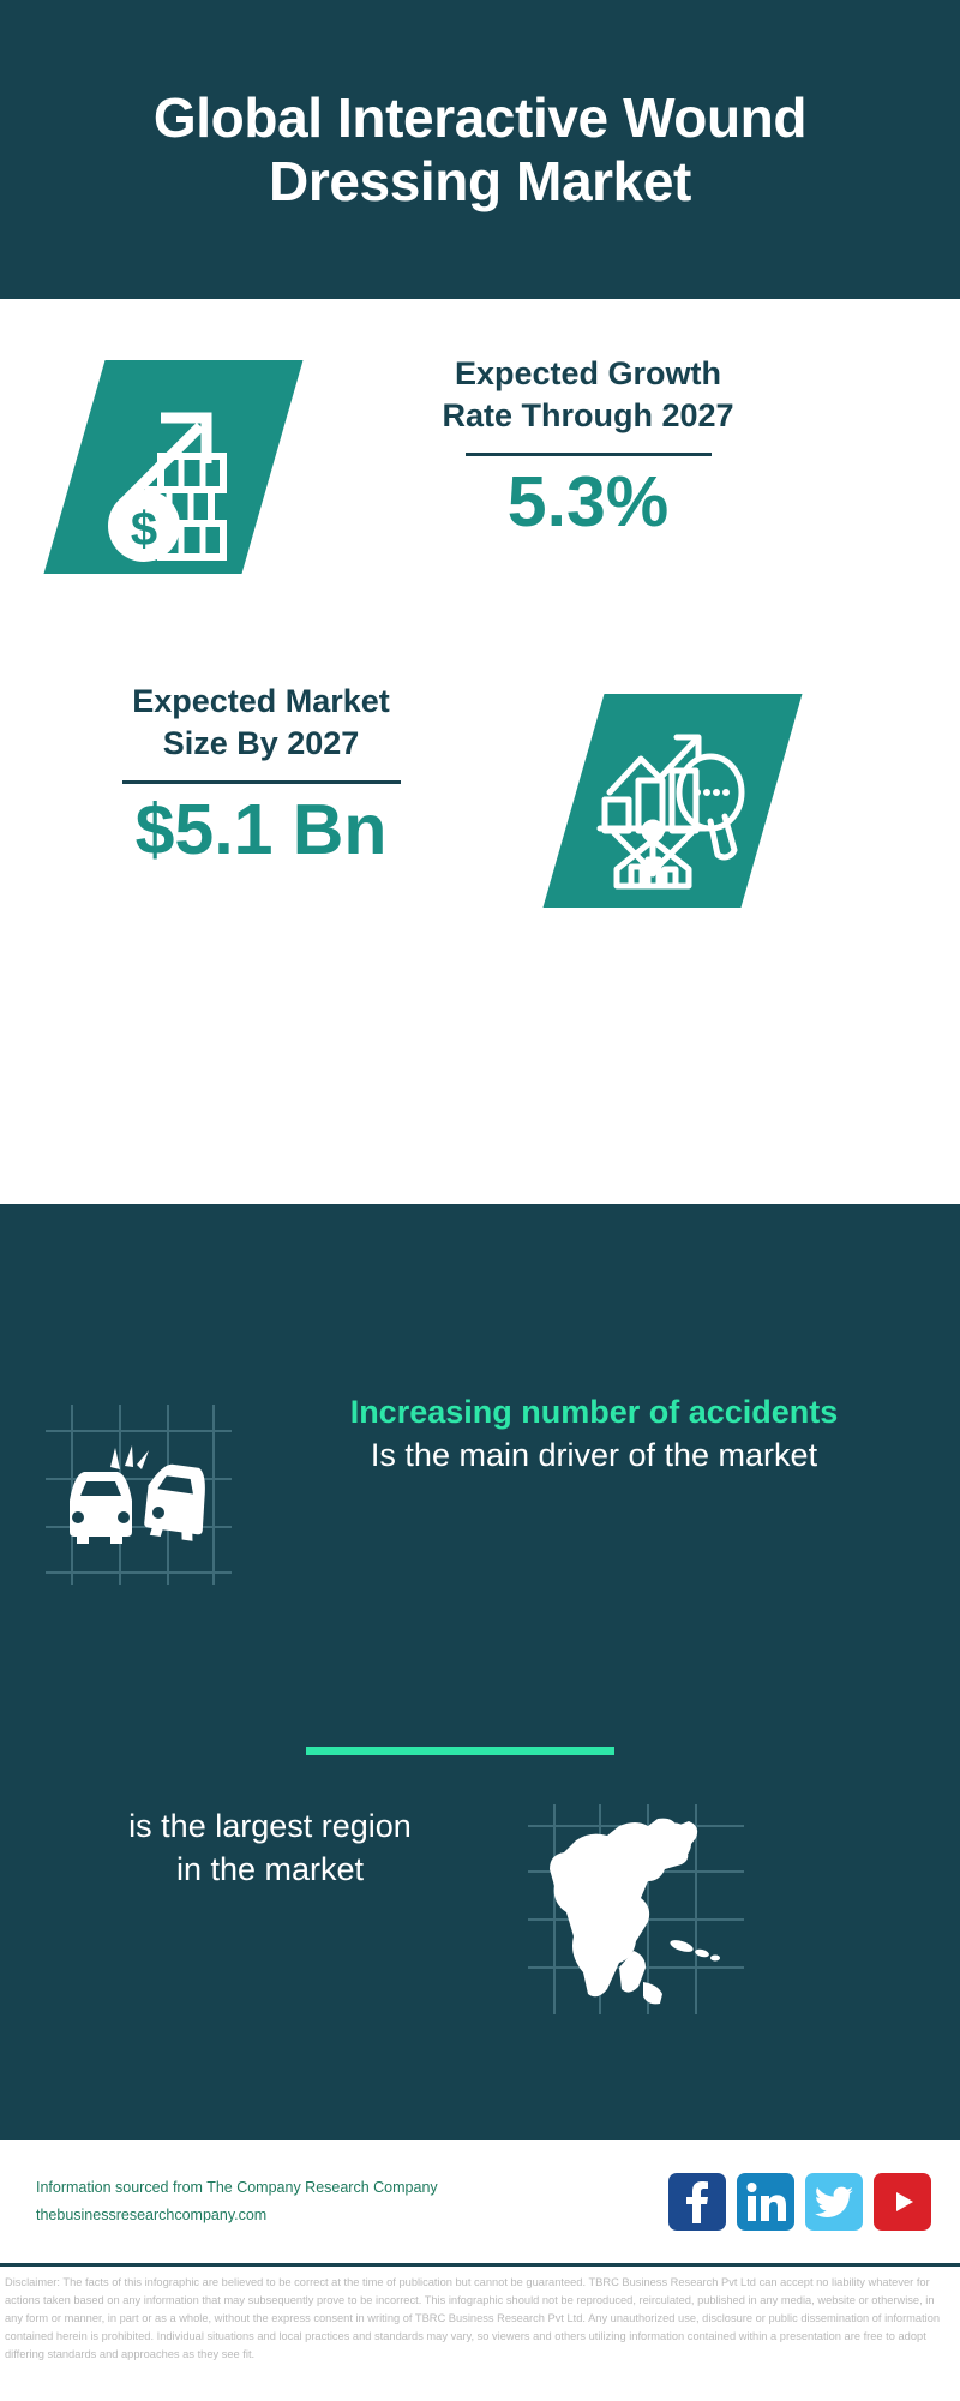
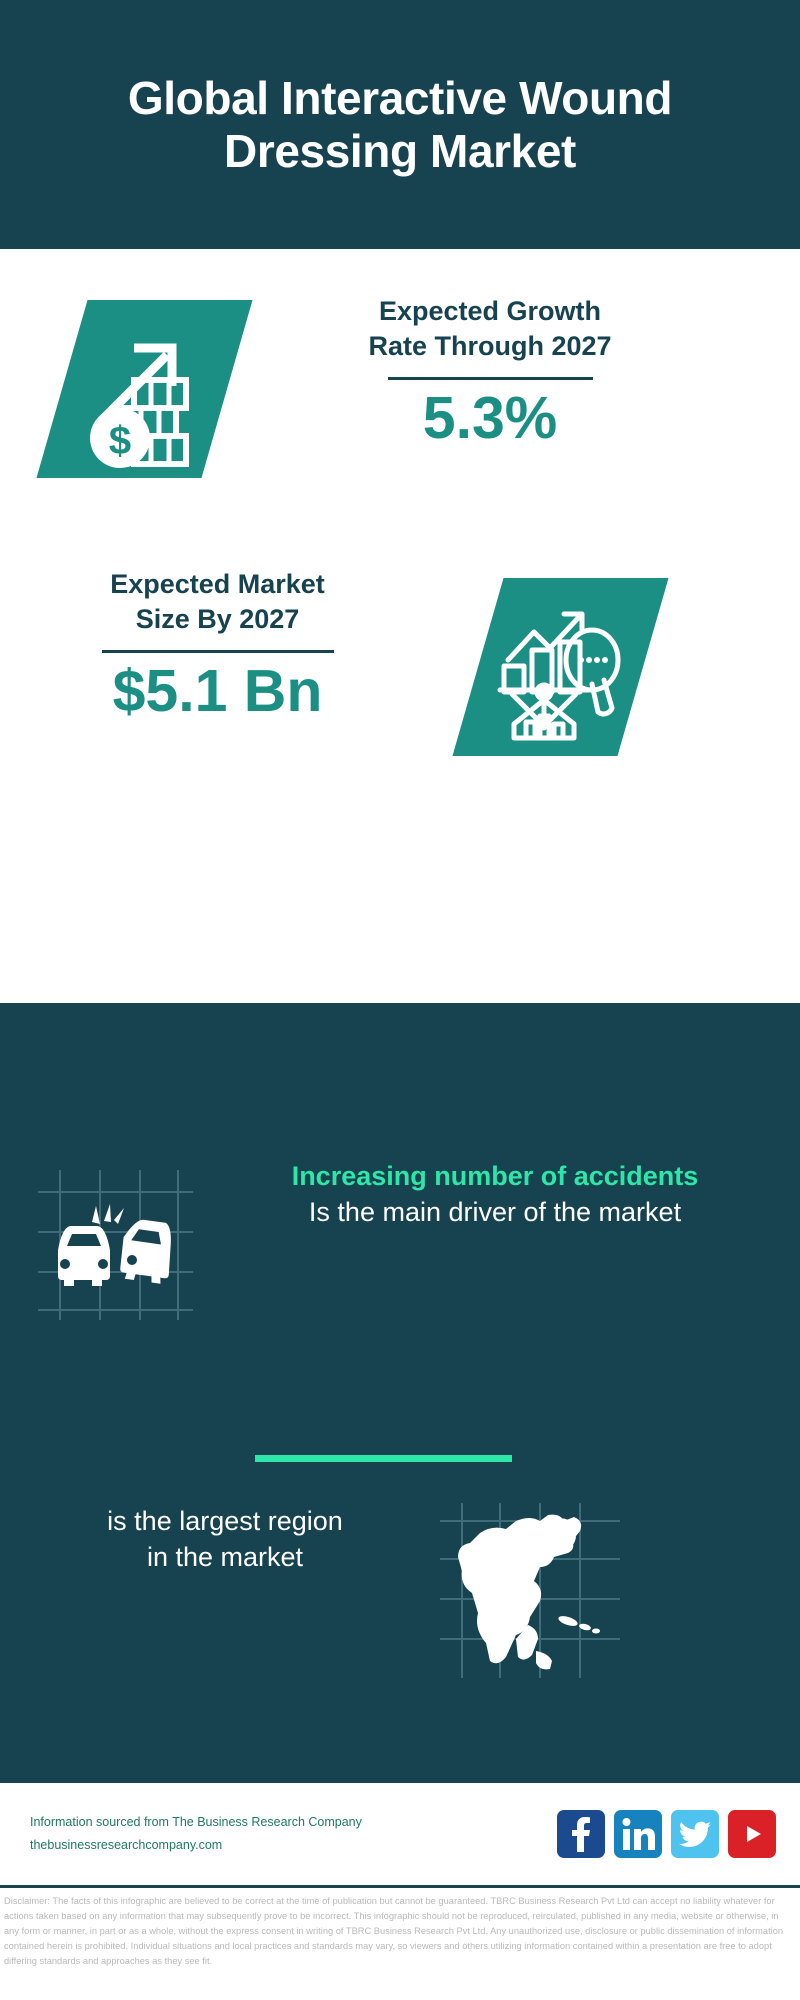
  Global Interactive Wound Dressing Market
  $
  Expected Growth
  Rate Through 2027
  5.3%
  Expected Market
  Size By 2027
  $5.1 Bn
  Increasing number of accidents
  Is the main driver of the market
  is the largest region
  in the market
- Information sourced from The Company Research Company
+ Information sourced from The Business Research Company
  thebusinessresearchcompany.com
  Disclaimer: The facts of this infographic are believed to be correct at the time of publication but cannot be guaranteed. TBRC Business Research Pvt Ltd can accept no liability whatever for actions taken based on any information that may subsequently prove to be incorrect. This infographic should not be reproduced, reirculated, published in any media, website or otherwise, in any form or manner, in part or as a whole, without the express consent in writing of TBRC Business Research Pvt Ltd. Any unauthorized use, disclosure or public dissemination of information contained herein is prohibited. Individual situations and local practices and standards may vary, so viewers and others utilizing information contained within a presentation are free to adopt differing standards and approaches as they see fit.
